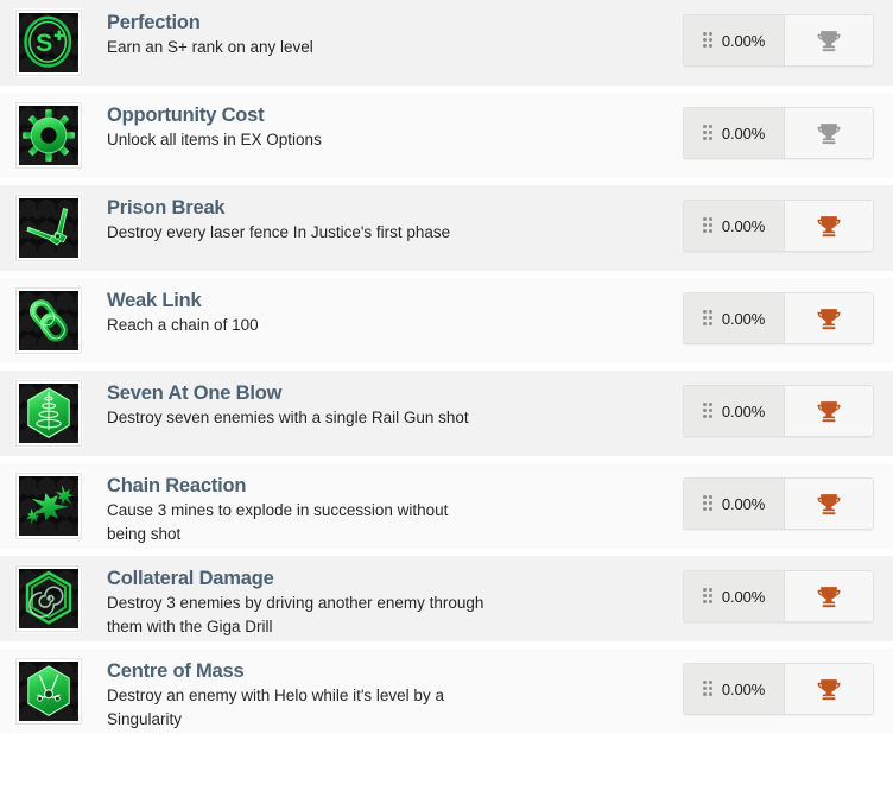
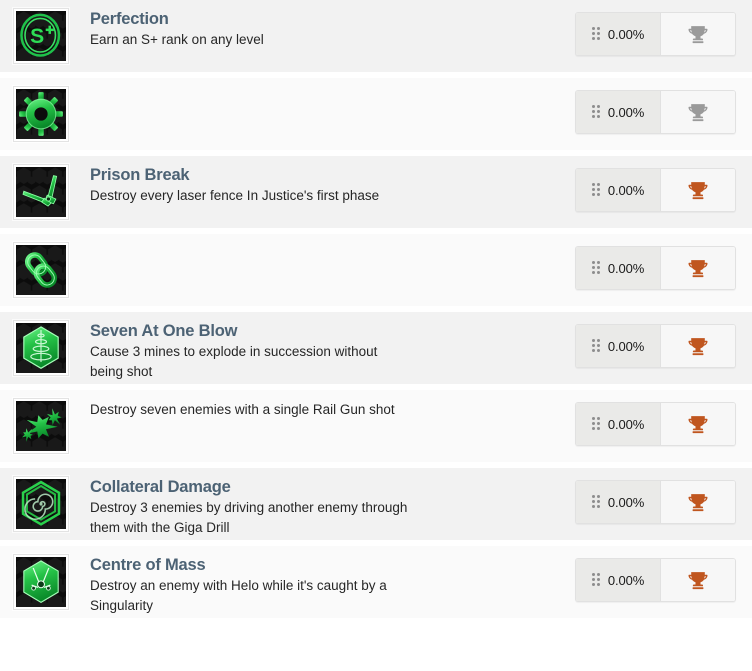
  S
  Perfection
  Earn an S+ rank on any level
  0.00%
- Opportunity Cost
- Unlock all items in EX Options
  0.00%
  Prison Break
  Destroy every laser fence In Justice's first phase
  0.00%
- Weak Link
- Reach a chain of 100
  0.00%
  Seven At One Blow
- Destroy seven enemies with a single Rail Gun shot
+ Cause 3 mines to explode in succession without being shot
  0.00%
- Chain Reaction
- Cause 3 mines to explode in succession without being shot
+ Destroy seven enemies with a single Rail Gun shot
  0.00%
  Collateral Damage
  Destroy 3 enemies by driving another enemy through them with the Giga Drill
  0.00%
  Centre of Mass
- Destroy an enemy with Helo while it's level by a Singularity
+ Destroy an enemy with Helo while it's caught by a Singularity
  0.00%
